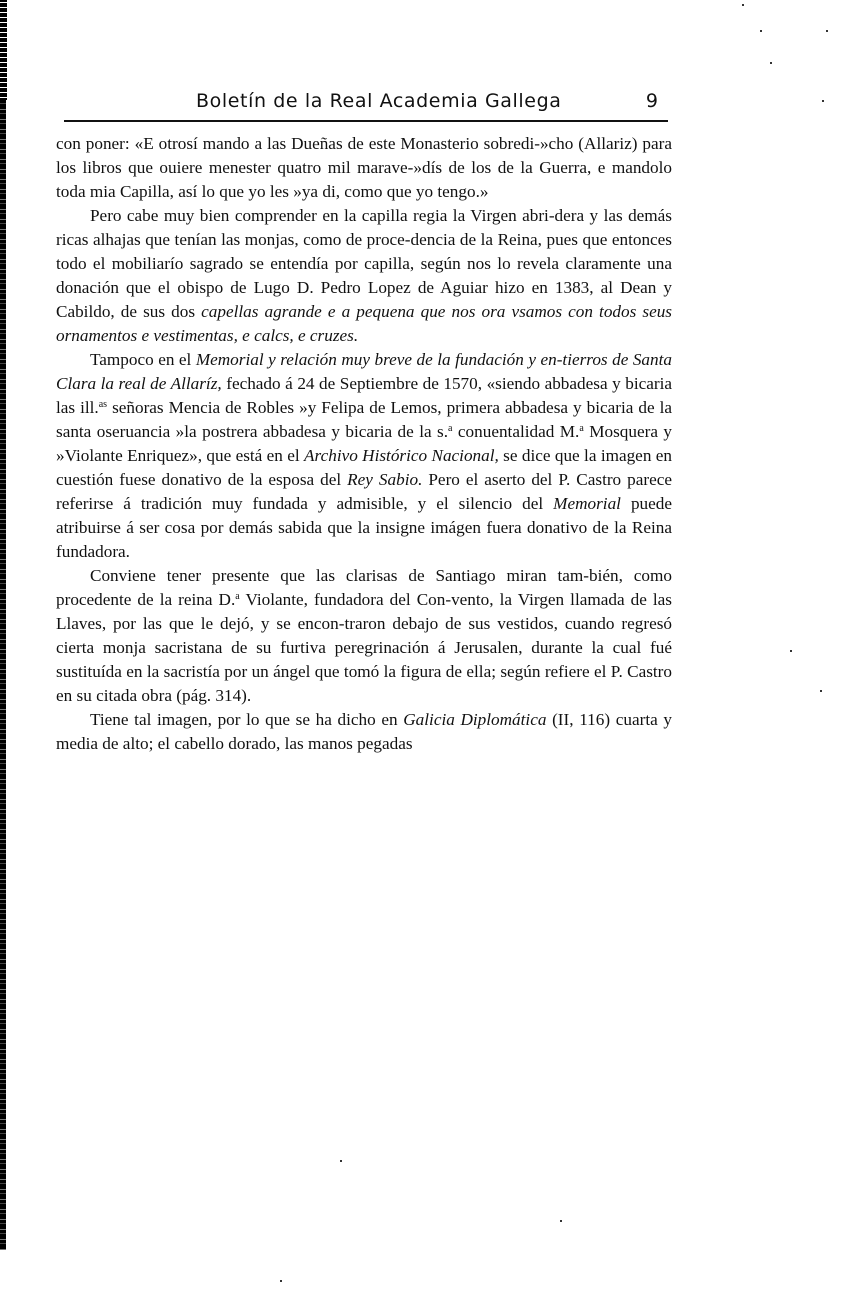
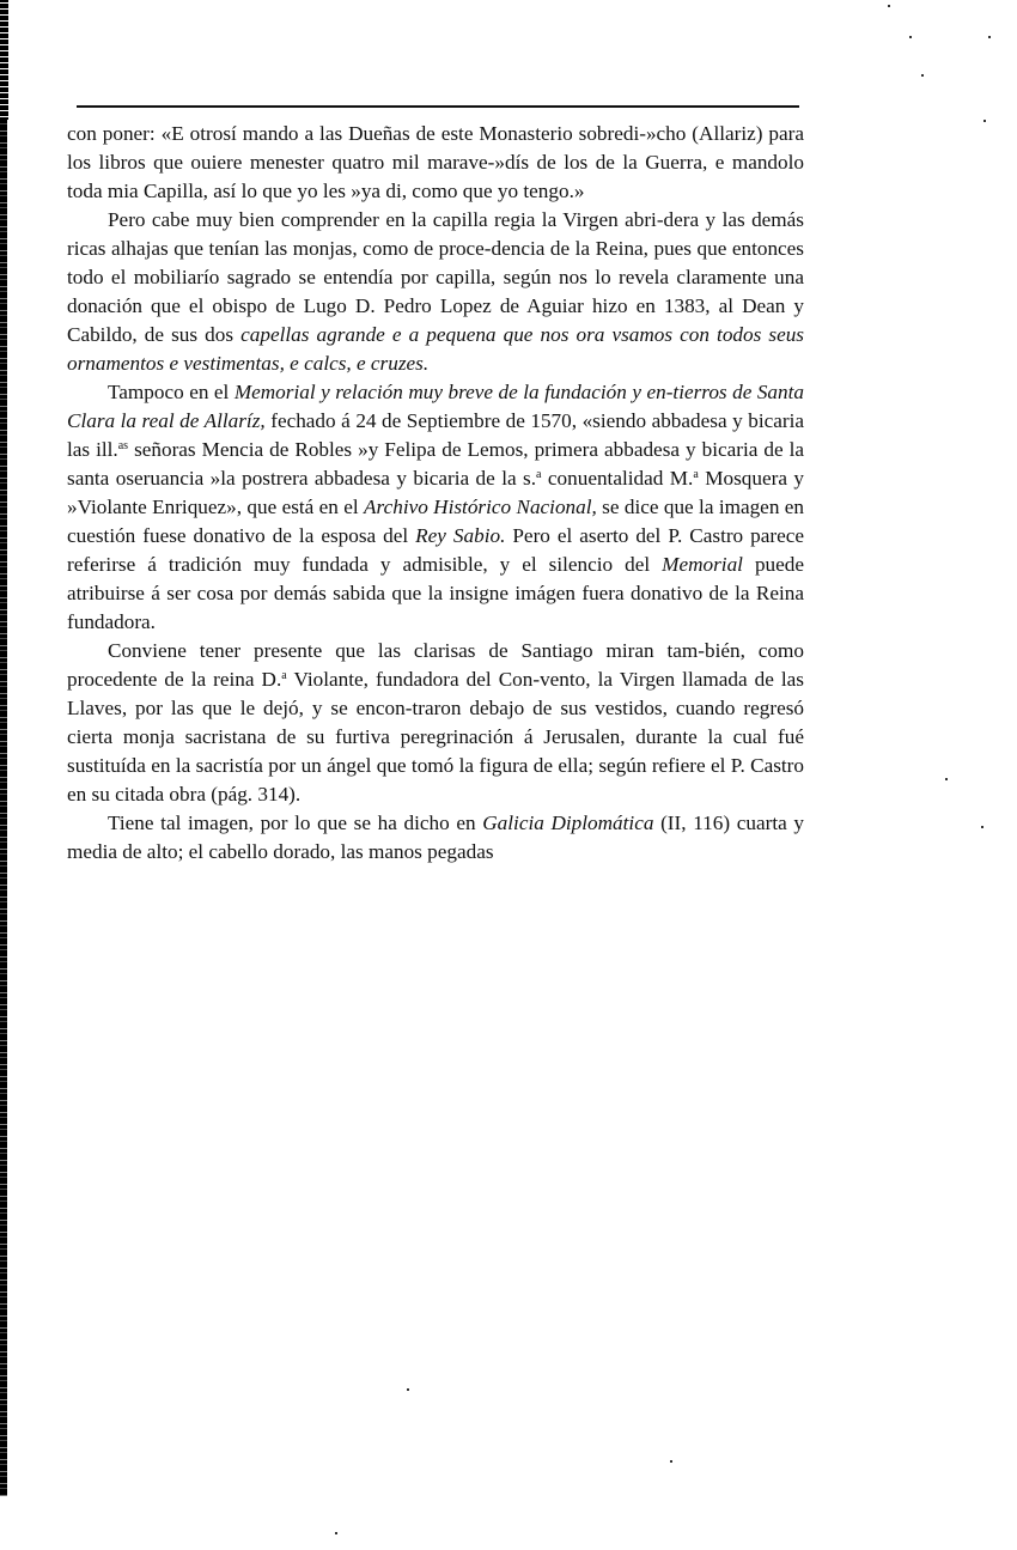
- Boletín de la Real Academia Gallega
- 9
  con poner: «E otrosí mando a las Dueñas de este Monasterio sobredi-»cho (Allariz) para los libros que ouiere menester quatro mil marave-»dís de los de la Guerra, e mandolo toda mia Capilla, así lo que yo les »ya di, como que yo tengo.»
  Pero cabe muy bien comprender en la capilla regia la Virgen abri-dera y las demás ricas alhajas que tenían las monjas, como de proce-dencia de la Reina, pues que entonces todo el mobiliarío sagrado se entendía por capilla, según nos lo revela claramente una donación que el obispo de Lugo D. Pedro Lopez de Aguiar hizo en 1383, al Dean y Cabildo, de sus dos capellas agrande e a pequena que nos ora vsamos con todos seus ornamentos e vestimentas, e calcs, e cruzes.
  Tampoco en el Memorial y relación muy breve de la fundación y en-tierros de Santa Clara la real de Allaríz, fechado á 24 de Septiembre de 1570, «siendo abbadesa y bicaria las ill.as señoras Mencia de Robles »y Felipa de Lemos, primera abbadesa y bicaria de la santa oseruancia »la postrera abbadesa y bicaria de la s.a conuentalidad M.a Mosquera y »Violante Enriquez», que está en el Archivo Histórico Nacional, se dice que la imagen en cuestión fuese donativo de la esposa del Rey Sabio. Pero el aserto del P. Castro parece referirse á tradición muy fundada y admisible, y el silencio del Memorial puede atribuirse á ser cosa por demás sabida que la insigne imágen fuera donativo de la Reina fundadora.
  Conviene tener presente que las clarisas de Santiago miran tam-bién, como procedente de la reina D.a Violante, fundadora del Con-vento, la Virgen llamada de las Llaves, por las que le dejó, y se encon-traron debajo de sus vestidos, cuando regresó cierta monja sacristana de su furtiva peregrinación á Jerusalen, durante la cual fué sustituída en la sacristía por un ángel que tomó la figura de ella; según refiere el P. Castro en su citada obra (pág. 314).
  Tiene tal imagen, por lo que se ha dicho en Galicia Diplomática (II, 116) cuarta y media de alto; el cabello dorado, las manos pegadas
